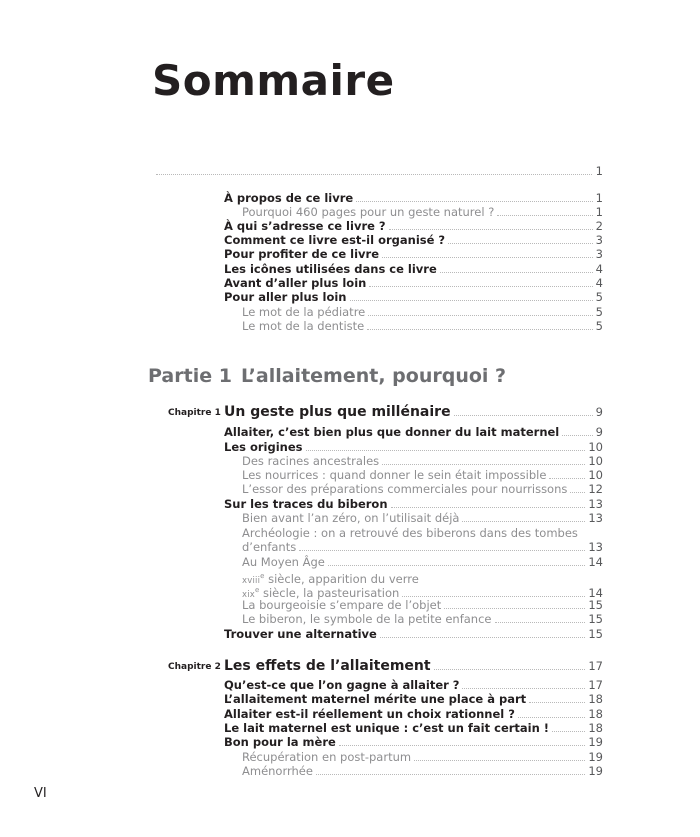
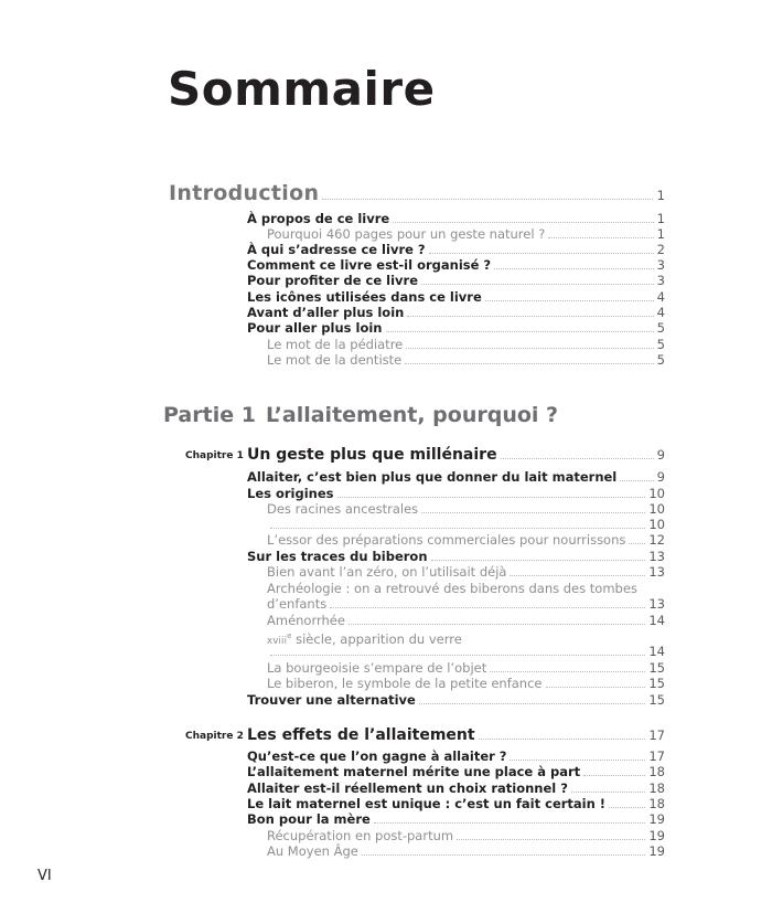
  Sommaire
+ Introduction
  1
  À propos de ce livre
  1
  Pourquoi 460 pages pour un geste naturel ?
  1
  À qui s’adresse ce livre ?
  2
  Comment ce livre est-il organisé ?
  3
  Pour profiter de ce livre
  3
  Les icônes utilisées dans ce livre
  4
  Avant d’aller plus loin
  4
  Pour aller plus loin
  5
  Le mot de la pédiatre
  5
  Le mot de la dentiste
  5
  Partie 1
  L’allaitement, pourquoi ?
  Chapitre 1
  Un geste plus que millénaire
  9
  Allaiter, c’est bien plus que donner du lait maternel
  9
  Les origines
  10
  Des racines ancestrales
  10
- Les nourrices : quand donner le sein était impossible
  10
  L’essor des préparations commerciales pour nourrissons
  12
  Sur les traces du biberon
  13
  Bien avant l’an zéro, on l’utilisait déjà
  13
  Archéologie : on a retrouvé des biberons dans des tombes
  d’enfants
  13
- Au Moyen Âge
+ Aménorrhée
  14
  xviiie siècle, apparition du verre
- xixe siècle, la pasteurisation
  14
  La bourgeoisie s’empare de l’objet
  15
  Le biberon, le symbole de la petite enfance
  15
  Trouver une alternative
  15
  Chapitre 2
  Les effets de l’allaitement
  17
  Qu’est-ce que l’on gagne à allaiter ?
  17
  L’allaitement maternel mérite une place à part
  18
  Allaiter est-il réellement un choix rationnel ?
  18
  Le lait maternel est unique : c’est un fait certain !
  18
  Bon pour la mère
  19
  Récupération en post-partum
  19
- Aménorrhée
+ Au Moyen Âge
  19
  VI
